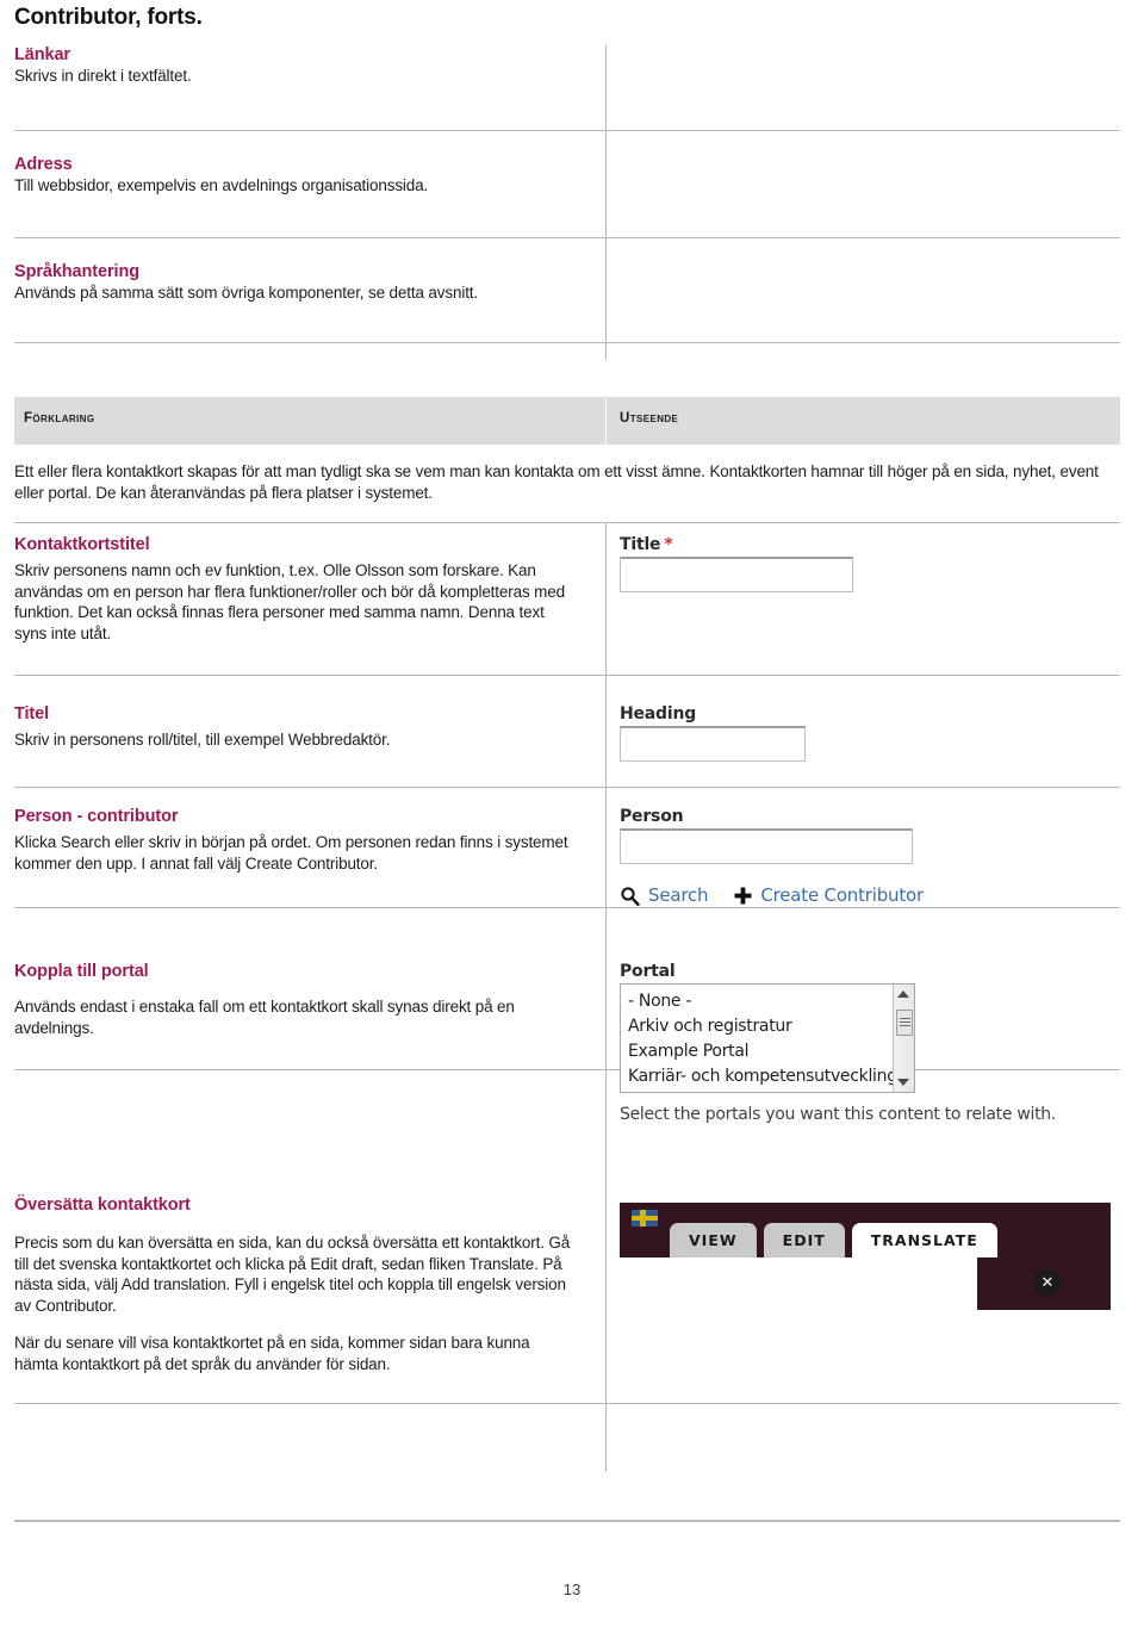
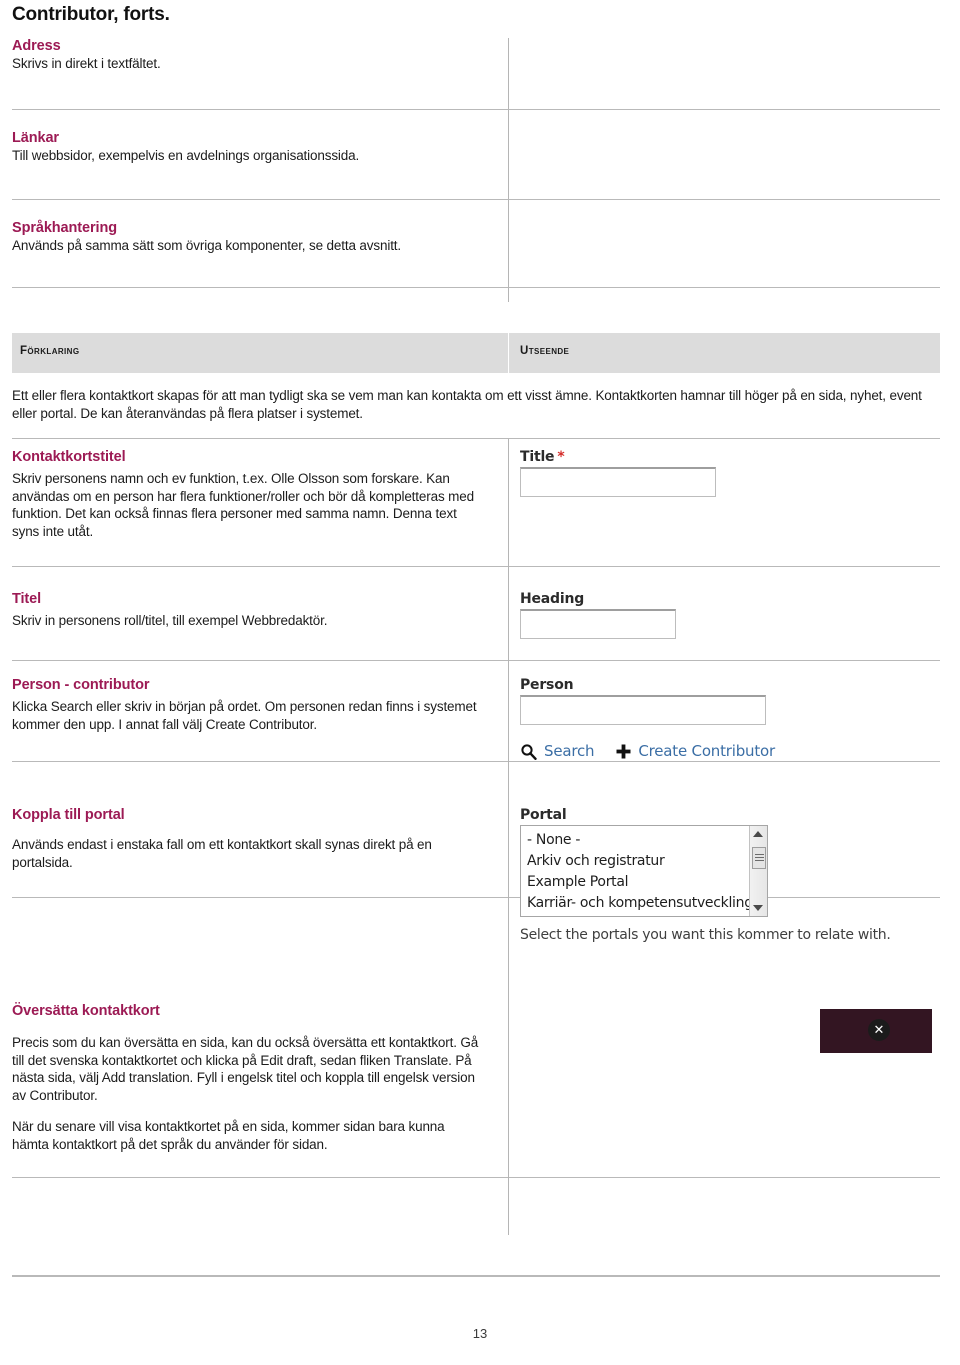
  Contributor, forts.
- Länkar
+ Adress
  Skrivs in direkt i textfältet.
- Adress
+ Länkar
  Till webbsidor, exempelvis en avdelnings organisationssida.
  Språkhantering
  Används på samma sätt som övriga komponenter, se detta avsnitt.
  Förklaring
  Utseende
  Ett eller flera kontaktkort skapas för att man tydligt ska se vem man kan kontakta om ett visst ämne. Kontaktkorten hamnar till höger på en sida, nyhet, event eller portal. De kan återanvändas på flera platser i systemet.
  Kontaktkortstitel
  Skriv personens namn och ev funktion, t.ex. Olle Olsson som forskare. Kan användas om en person har flera funktioner/roller och bör då kompletteras med funktion. Det kan också finnas flera personer med samma namn. Denna text syns inte utåt.
  Title *
  Titel
  Skriv in personens roll/titel, till exempel Webbredaktör.
  Heading
  Person - contributor
  Klicka Search eller skriv in början på ordet. Om personen redan finns i systemet kommer den upp. I annat fall välj Create Contributor.
  Person
  Search
  Create Contributor
  Koppla till portal
- Används endast i enstaka fall om ett kontaktkort skall synas direkt på en avdelnings.
+ Används endast i enstaka fall om ett kontaktkort skall synas direkt på en portalsida.
  Portal
  - None -
  Arkiv och registratur
  Example Portal
  Karriär- och kompetensutvecklin
- Select the portals you want this content to relate with.
+ Select the portals you want this kommer to relate with.
  Översätta kontaktkort
  Precis som du kan översätta en sida, kan du också översätta ett kontaktkort. Gå till det svenska kontaktkortet och klicka på Edit draft, sedan fliken Translate. På nästa sida, välj Add translation. Fyll i engelsk titel och koppla till engelsk version av Contributor.
  När du senare vill visa kontaktkortet på en sida, kommer sidan bara kunna hämta kontaktkort på det språk du använder för sidan.
- VIEW
- EDIT
- TRANSLATE
  ✕
  13
